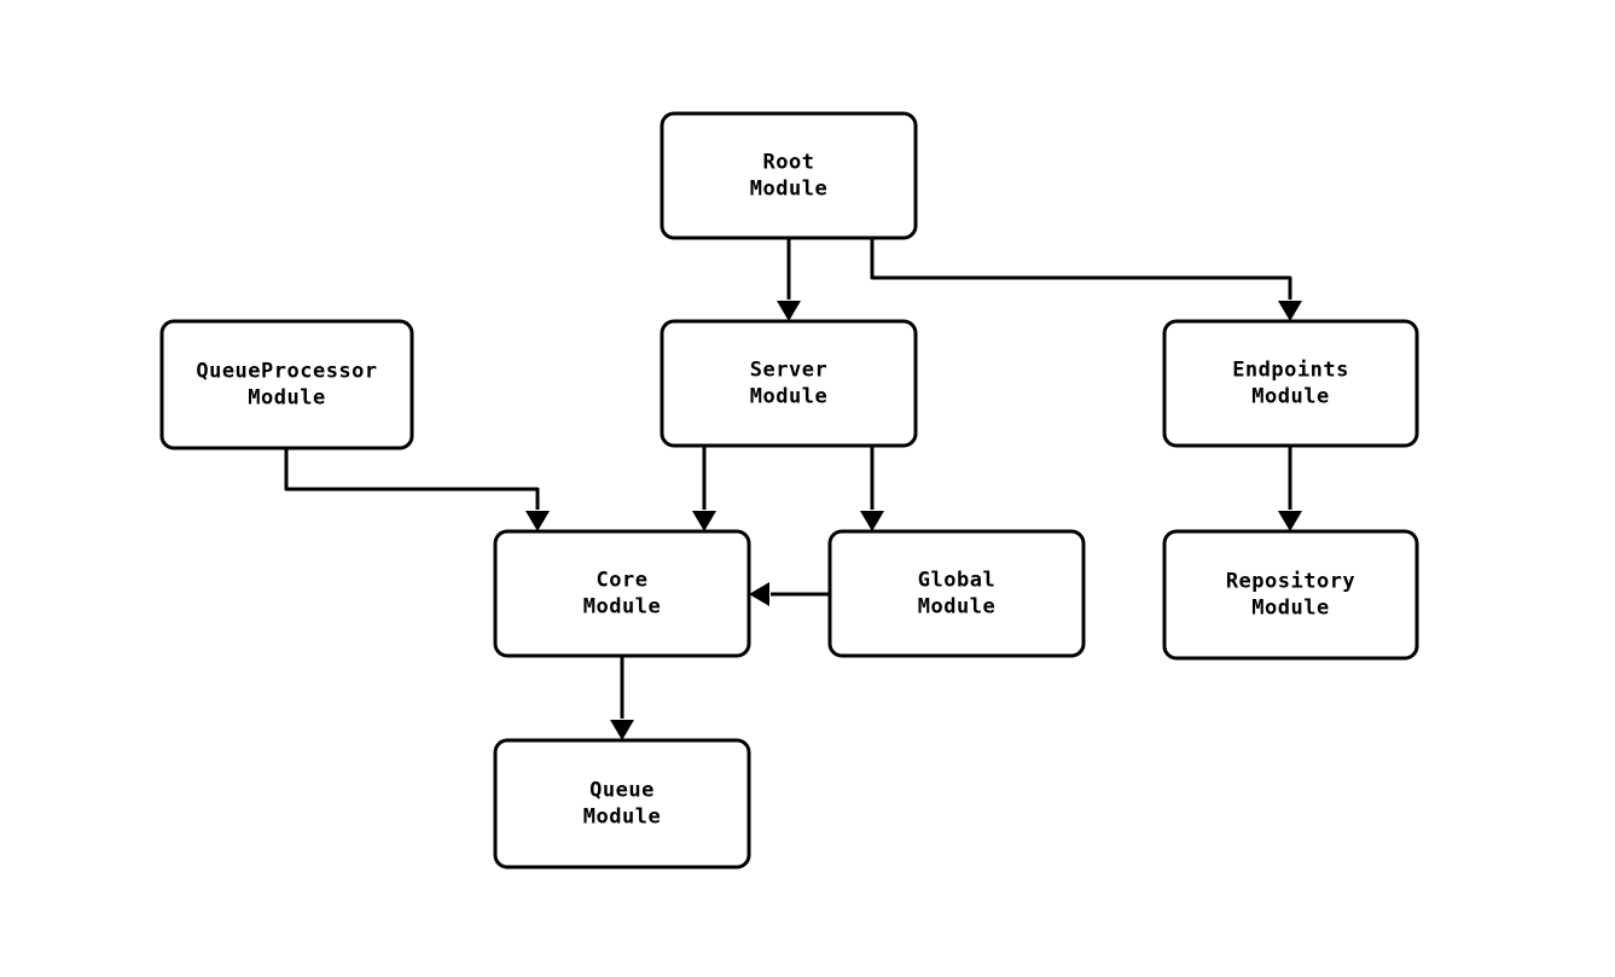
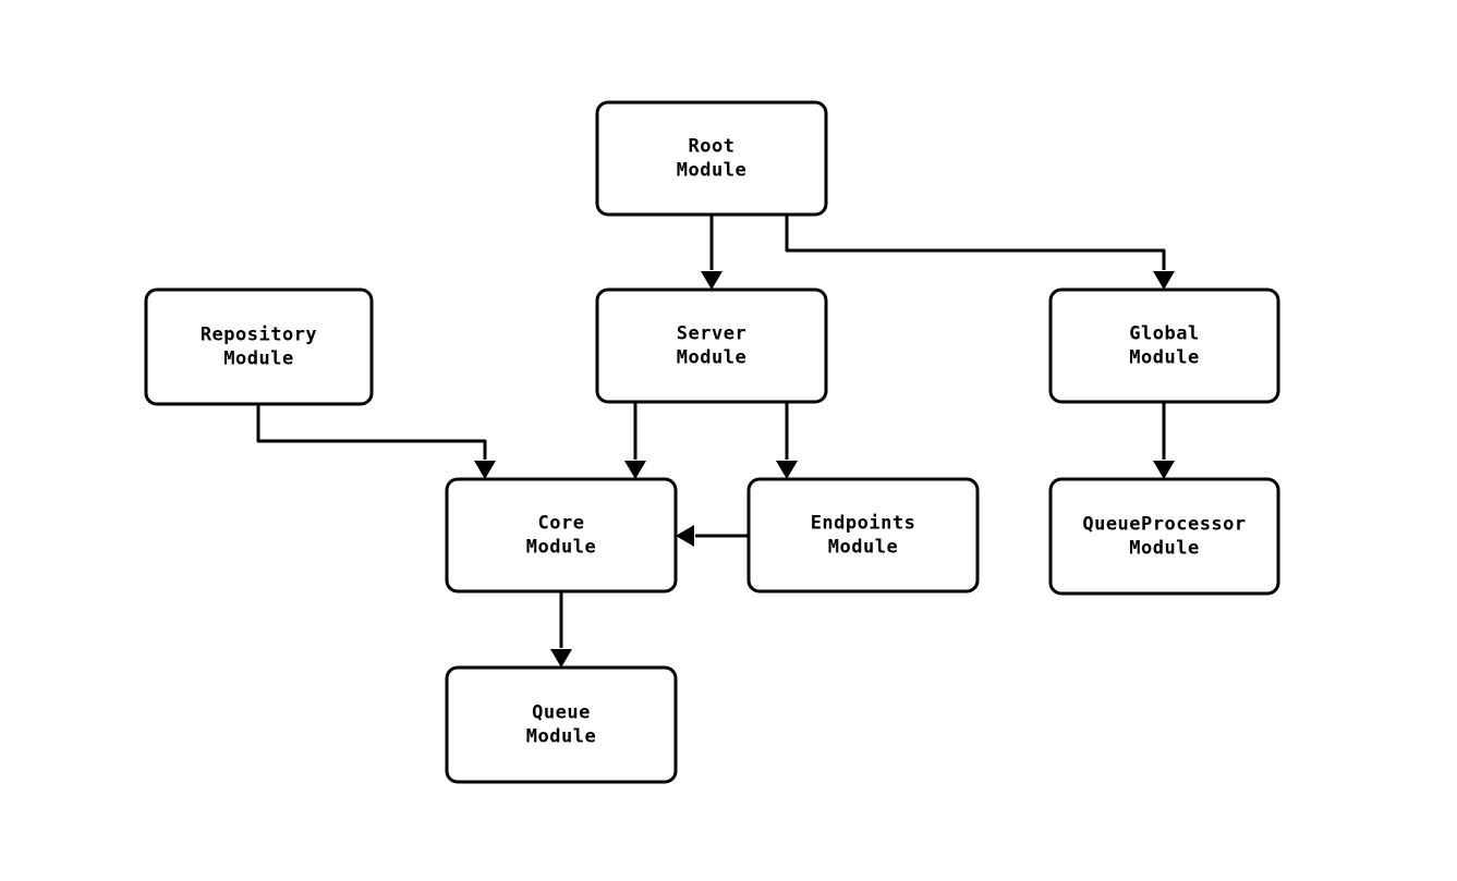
  Root
  Module
- QueueProcessor
+ Repository
  Module
  Server
  Module
- Endpoints
+ Global
  Module
  Core
  Module
- Global
+ Endpoints
  Module
- Repository
+ QueueProcessor
  Module
  Queue
  Module
